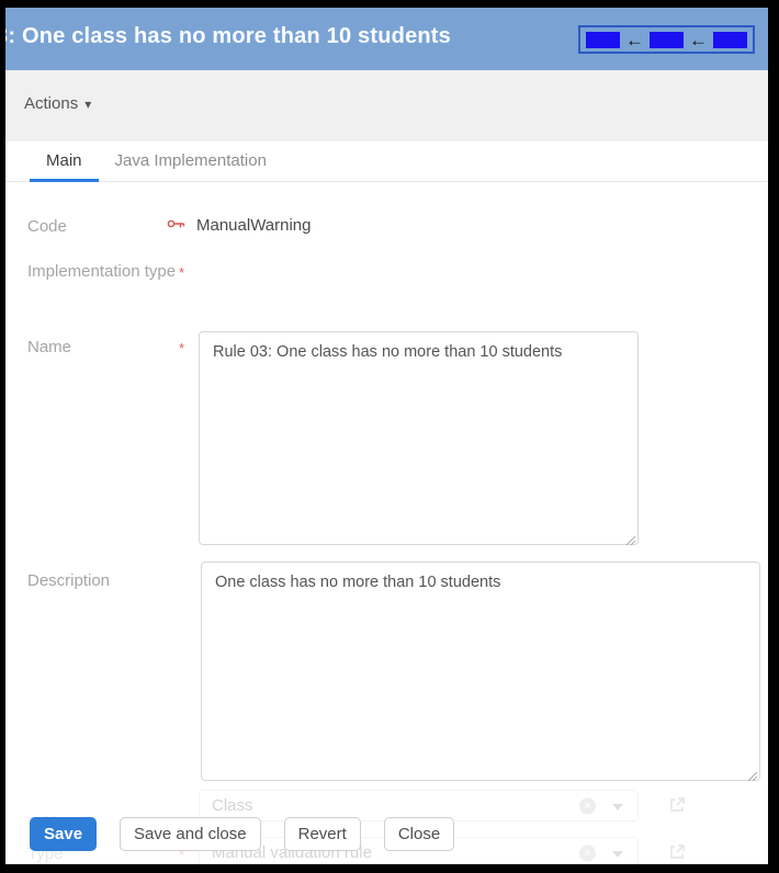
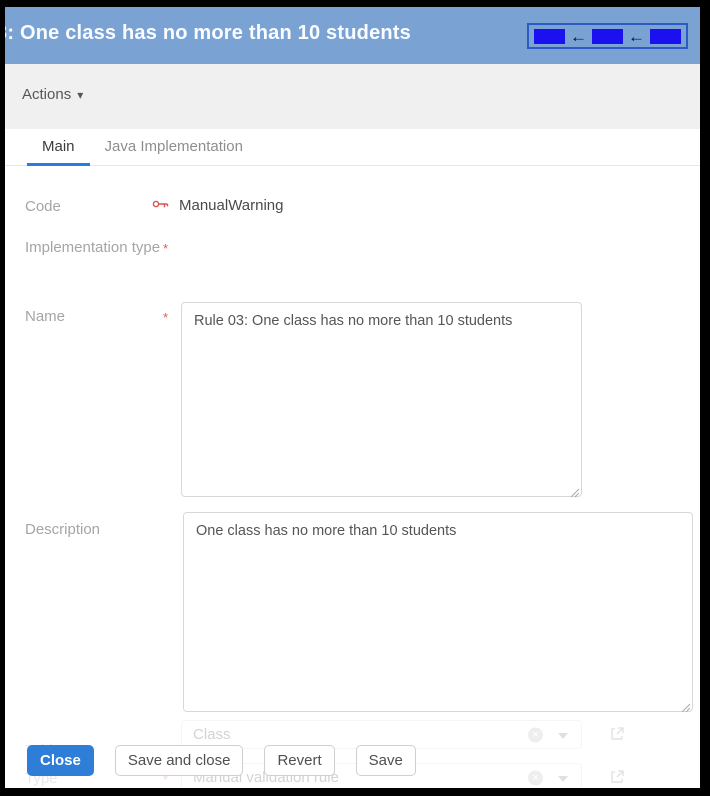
  : One class has no more than 10 students
  ←
  ←
  Actions
  ▾
  Main
  Java Implementation
  Code
  ManualWarning
  Implementation type
  *
  Name
  *
  Rule 03: One class has no more than 10 students
  Description
  One class has no more than 10 students
  Class
  Type
  *
  Manual validation rule
- Save
+ Close
  Save and close
  Revert
- Close
+ Save
